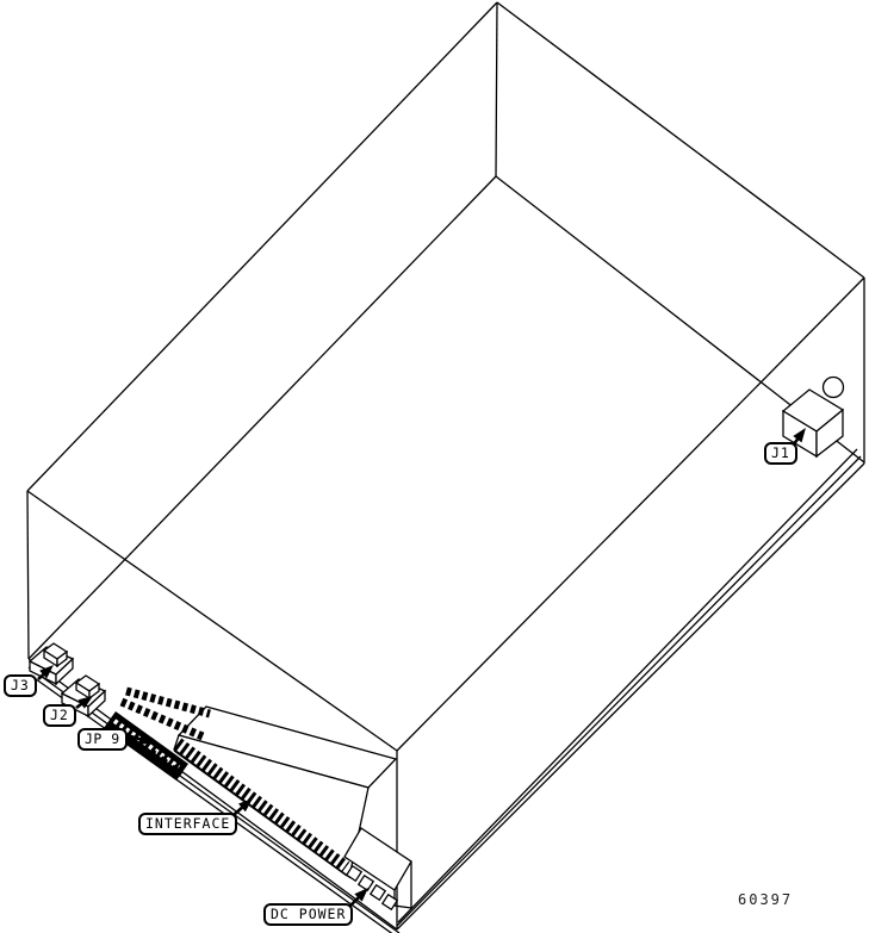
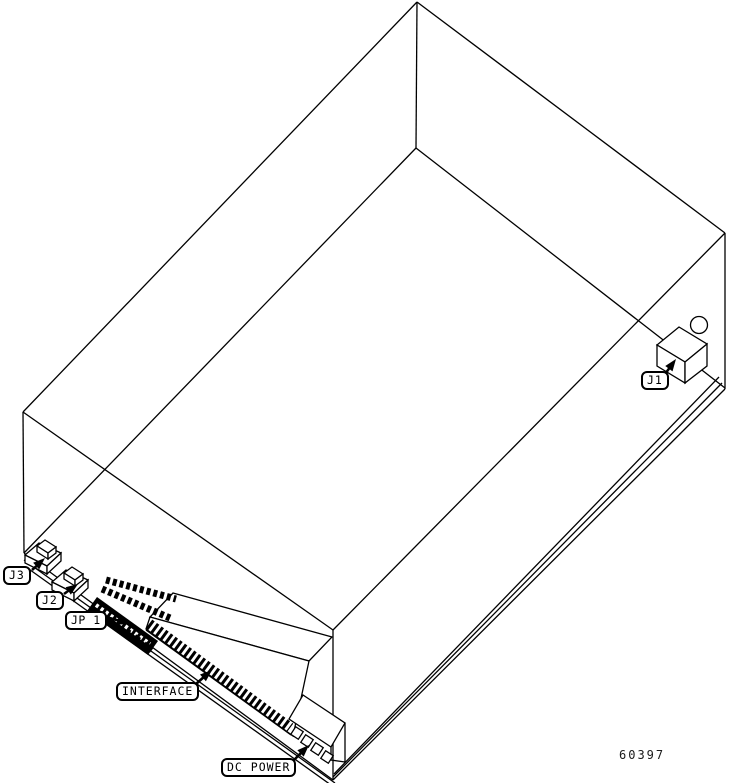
  J3
  J2
- JP 9
+ JP 1
  INTERFACE
  DC POWER
  J1
  60397
